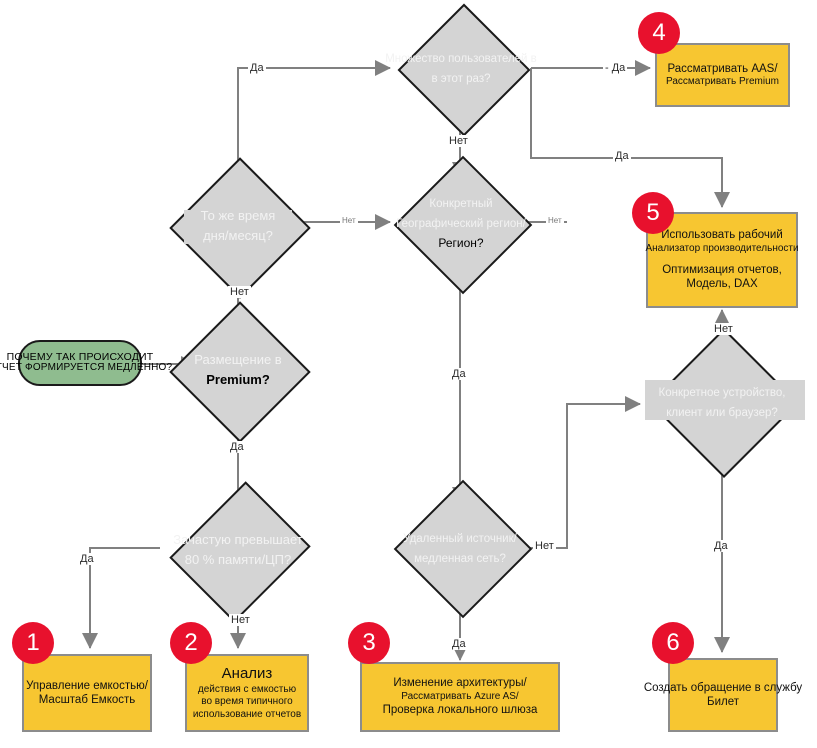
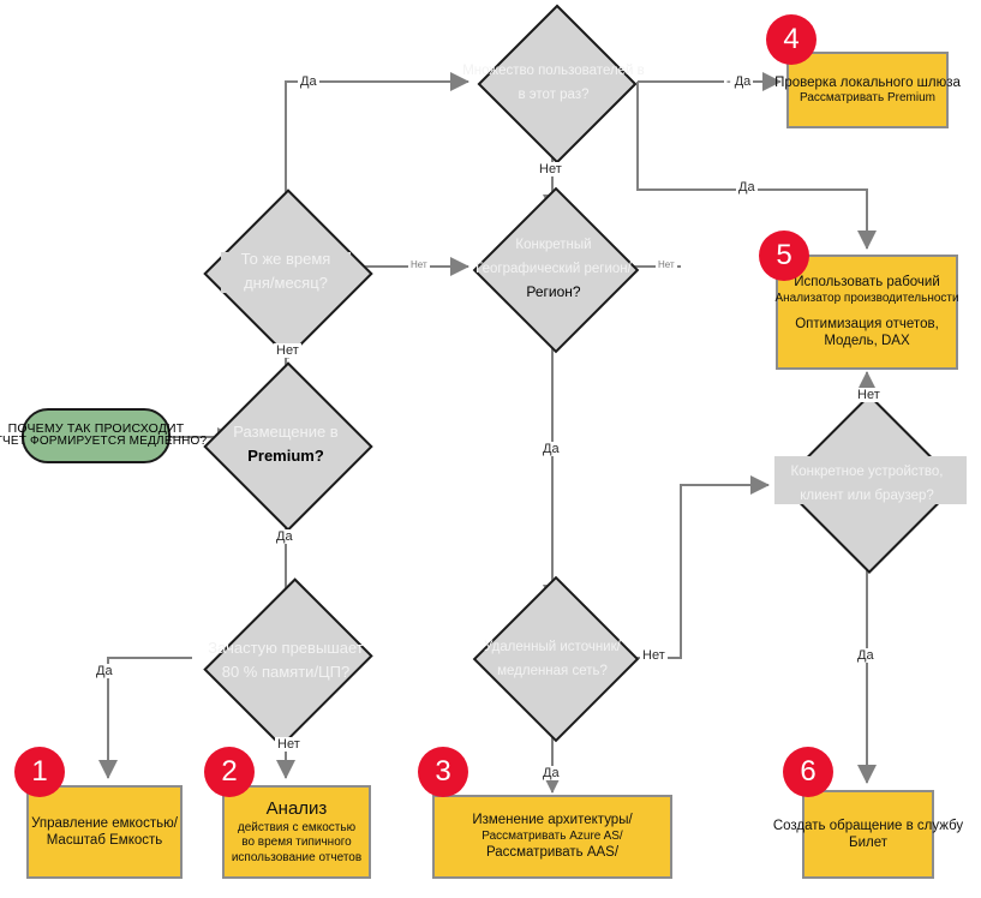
  ПОЧЕМУ ТАК ПРОИСХОДИТ
  ЧЕТ ФОРМИРУЕТСЯ МЕДЛЕННО?
  Размещение в
  Premium?
  То же время
  дня/месяц?
  Множество пользователей в
  в этот раз?
  Конкретный
  Географический регион/
  Регион?
  Зачастую превышает
  80 % памяти/ЦП?
  Удаленный источник/
  медленная сеть?
  Конкретное устройство,
  клиент или браузер?
  Управление емкостью/
  Масштаб Емкость
  1
  Анализ
  действия с емкостью
  во время типичного
  использование отчетов
  2
  Изменение архитектуры/
  Рассматривать Azure AS/
- Проверка локального шлюза
+ Рассматривать AAS/
  3
- Рассматривать AAS/
+ Проверка локального шлюза
  Рассматривать Premium
  4
  Использовать рабочий
  Анализатор производительности
  Оптимизация отчетов,
  Модель, DAX
  5
  Создать обращение в службу
  Билет
  6
  Да
  Нет
  - Да
  Да
  Нет
  Нет
  Нет
  Да
  Да
  Нет
  Да
  Нет
  Нет
  Да
  Да
